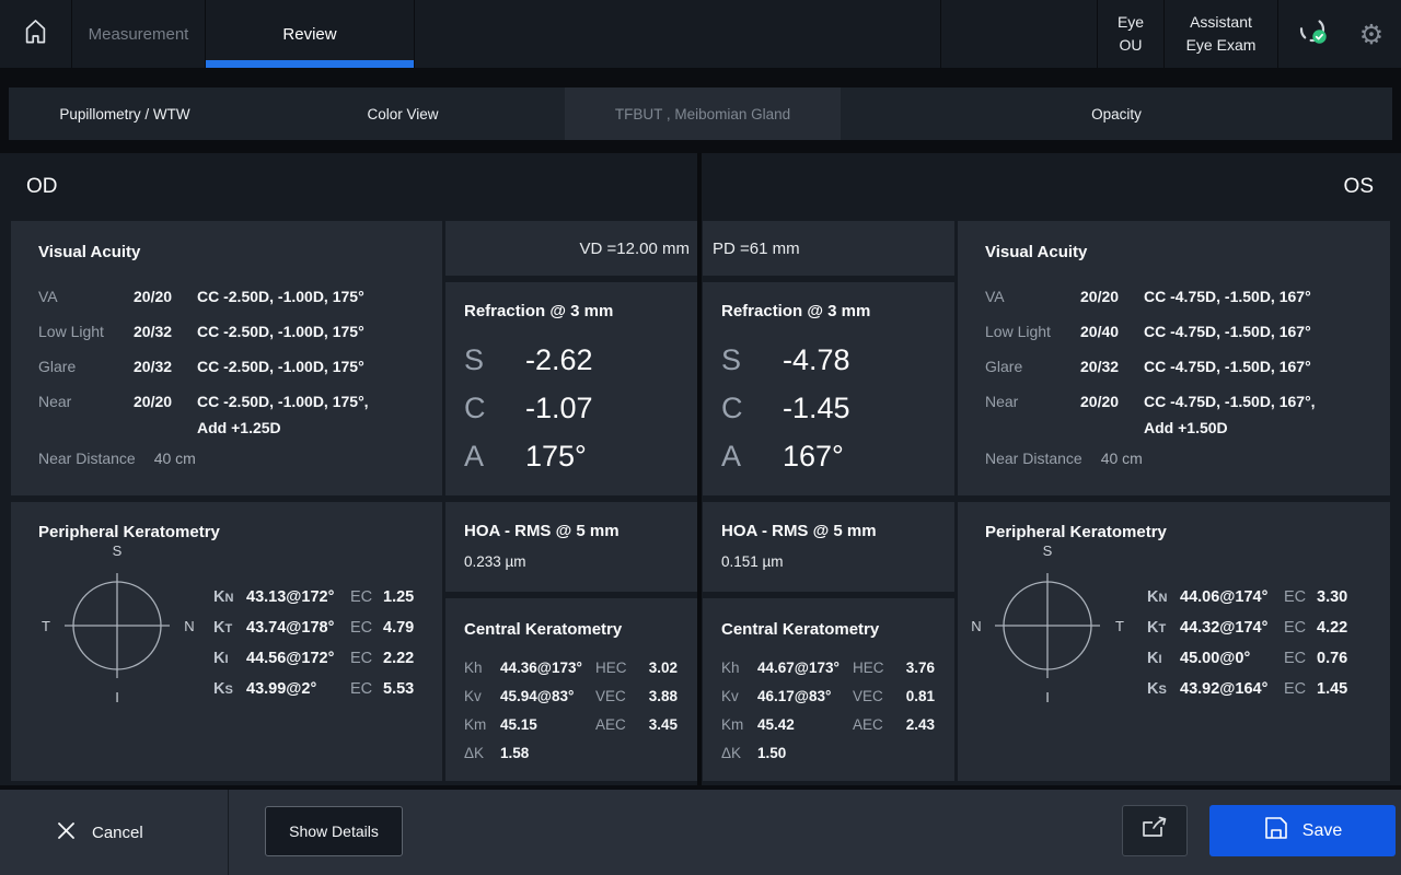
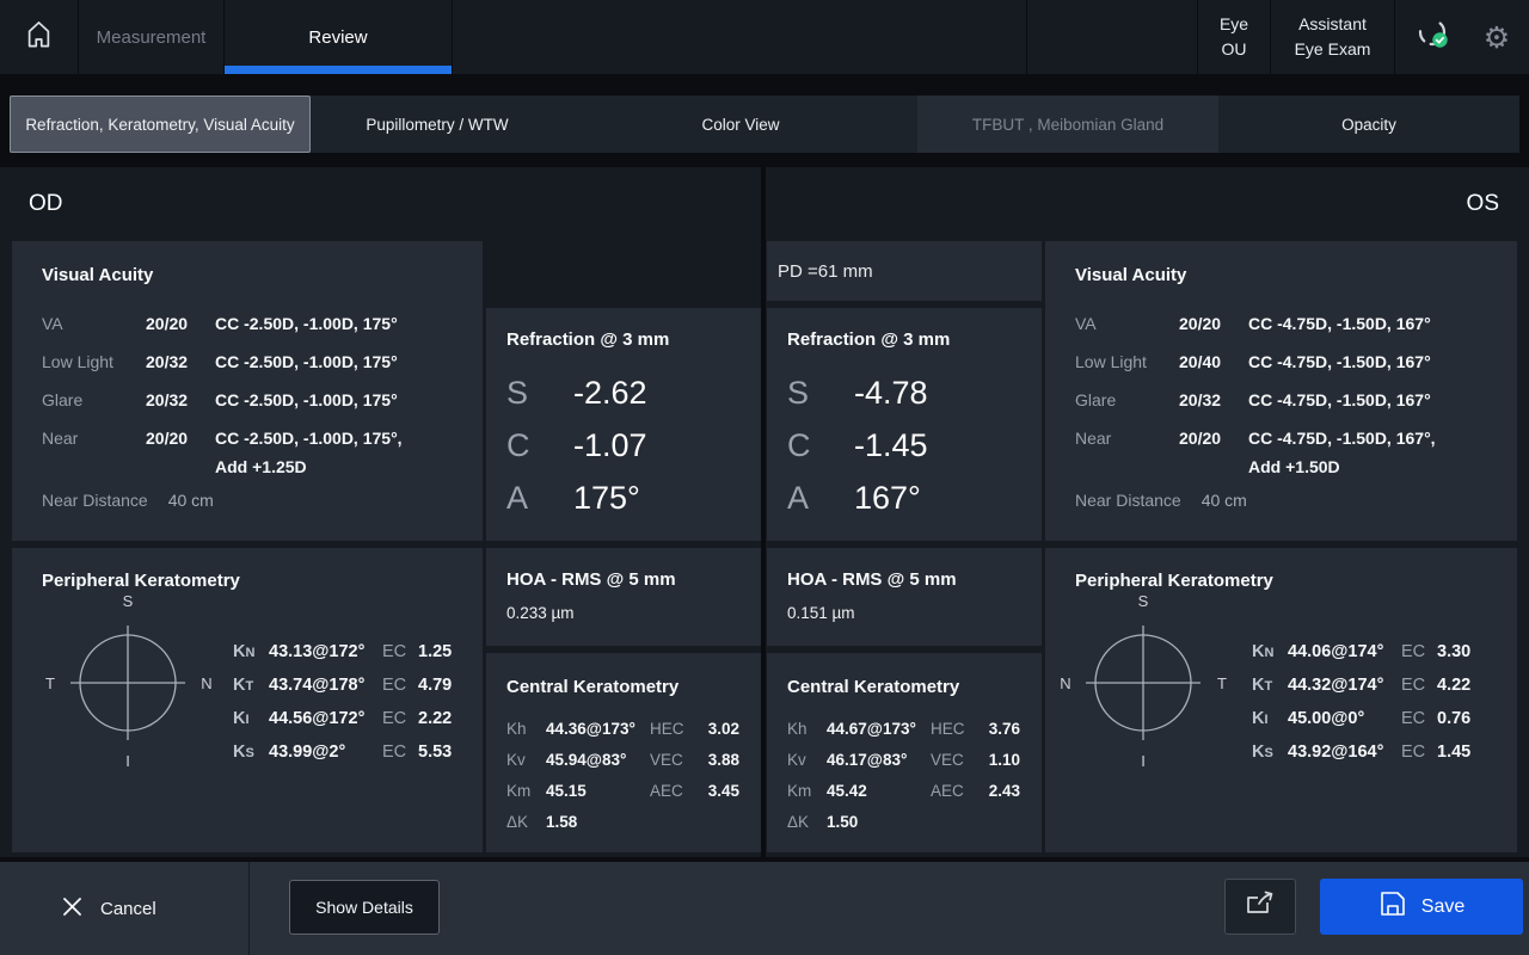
  Measurement
  Review
  Eye
  OU
  Assistant
  Eye Exam
  ⚙
+ Refraction, Keratometry, Visual Acuity
  Pupillometry / WTW
  Color View
  TFBUT , Meibomian Gland
  Opacity
  OD
  OS
  Visual Acuity
  VA
  20/20
  CC -2.50D, -1.00D, 175°
  Low Light
  20/32
  CC -2.50D, -1.00D, 175°
  Glare
  20/32
  CC -2.50D, -1.00D, 175°
  Near
  20/20
  CC -2.50D, -1.00D, 175°,
  Add +1.25D
  Near Distance
  40 cm
- VD =12.00 mm
  PD =61 mm
  Refraction @ 3 mm
  S
  -2.62
  C
  -1.07
  A
  175°
  Refraction @ 3 mm
  S
  -4.78
  C
  -1.45
  A
  167°
  Visual Acuity
  VA
  20/20
  CC -4.75D, -1.50D, 167°
  Low Light
  20/40
  CC -4.75D, -1.50D, 167°
  Glare
  20/32
  CC -4.75D, -1.50D, 167°
  Near
  20/20
  CC -4.75D, -1.50D, 167°,
  Add +1.50D
  Near Distance
  40 cm
  HOA - RMS @ 5 mm
  0.233 µm
  HOA - RMS @ 5 mm
  0.151 µm
  Central Keratometry
  Kh
  44.36@173°
  HEC
  3.02
  Kv
  45.94@83°
  VEC
  3.88
  Km
  45.15
  AEC
  3.45
  ΔK
  1.58
  Central Keratometry
  Kh
  44.67@173°
  HEC
  3.76
  Kv
  46.17@83°
  VEC
- 0.81
+ 1.10
  Km
  45.42
  AEC
  2.43
  ΔK
  1.50
  Peripheral Keratometry
  S
  T
  N
  I
  KN
  43.13@172°
  EC
  1.25
  KT
  43.74@178°
  EC
  4.79
  KI
  44.56@172°
  EC
  2.22
  KS
  43.99@2°
  EC
  5.53
  Peripheral Keratometry
  S
  N
  T
  I
  KN
  44.06@174°
  EC
  3.30
  KT
  44.32@174°
  EC
  4.22
  KI
  45.00@0°
  EC
  0.76
  KS
  43.92@164°
  EC
  1.45
  Cancel
  Show Details
  Save
